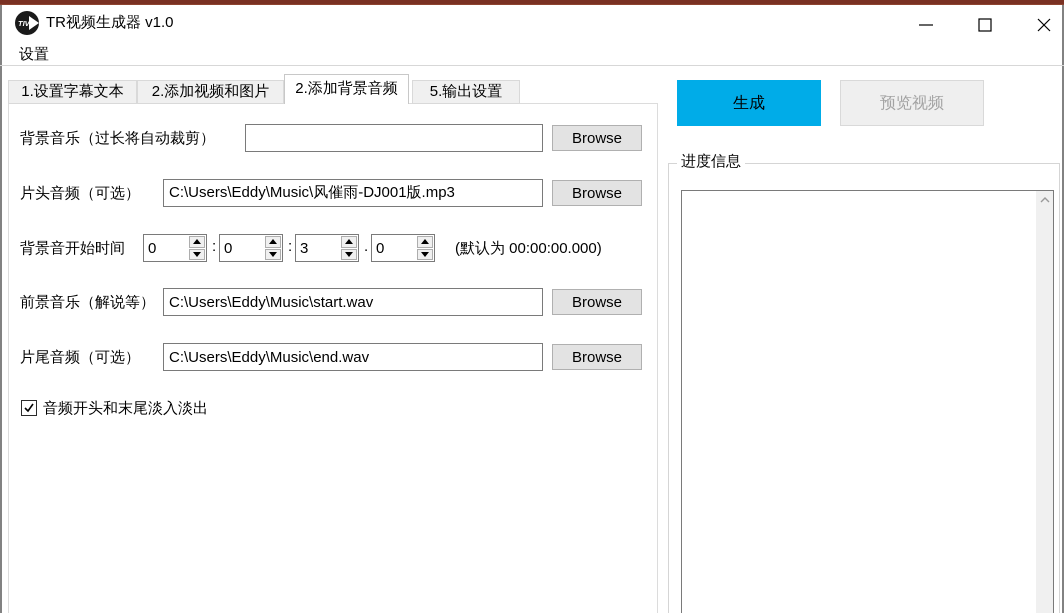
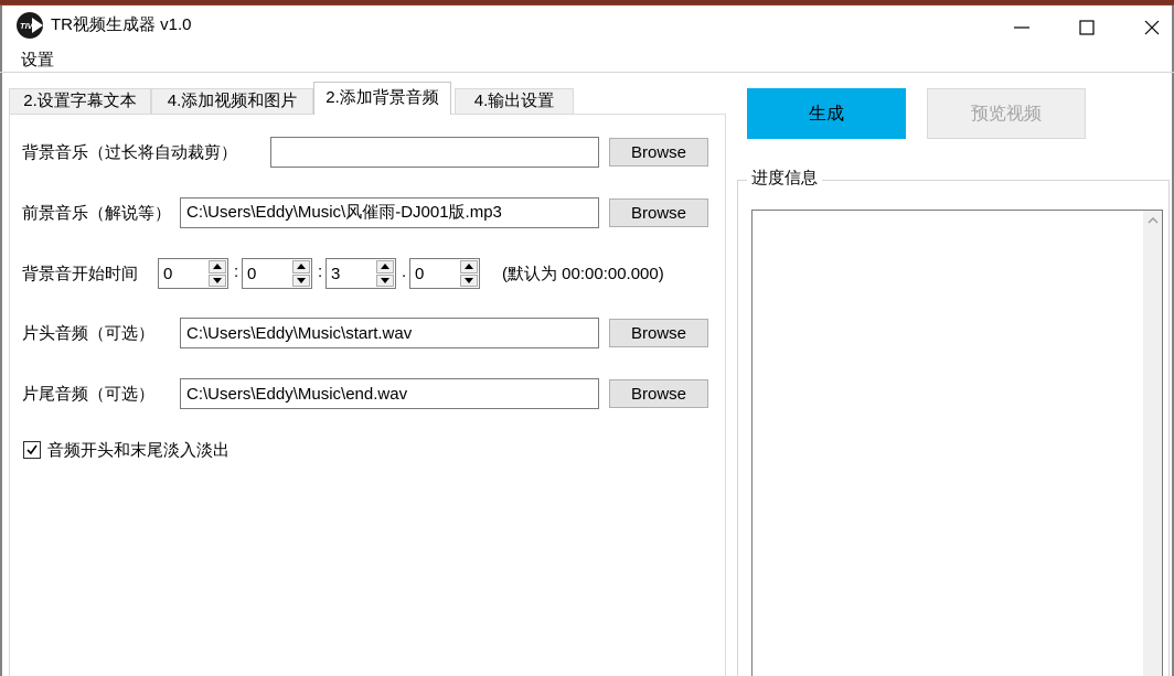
  TIV
  TR视频生成器 v1.0
  设置
- 1.设置字幕文本
+ 2.设置字幕文本
- 2.添加视频和图片
+ 4.添加视频和图片
  2.添加背景音频
- 5.输出设置
+ 4.输出设置
  背景音乐（过长将自动裁剪）
  Browse
- 片头音频（可选）
+ 前景音乐（解说等）
  C:\Users\Eddy\Music\风催雨-DJ001版.mp3
  Browse
  背景音开始时间
  0
  :
  0
  :
  3
  .
  0
  (默认为 00:00:00.000)
- 前景音乐（解说等）
+ 片头音频（可选）
  C:\Users\Eddy\Music\start.wav
  Browse
  片尾音频（可选）
  C:\Users\Eddy\Music\end.wav
  Browse
  音频开头和末尾淡入淡出
  生成
  预览视频
  进度信息
